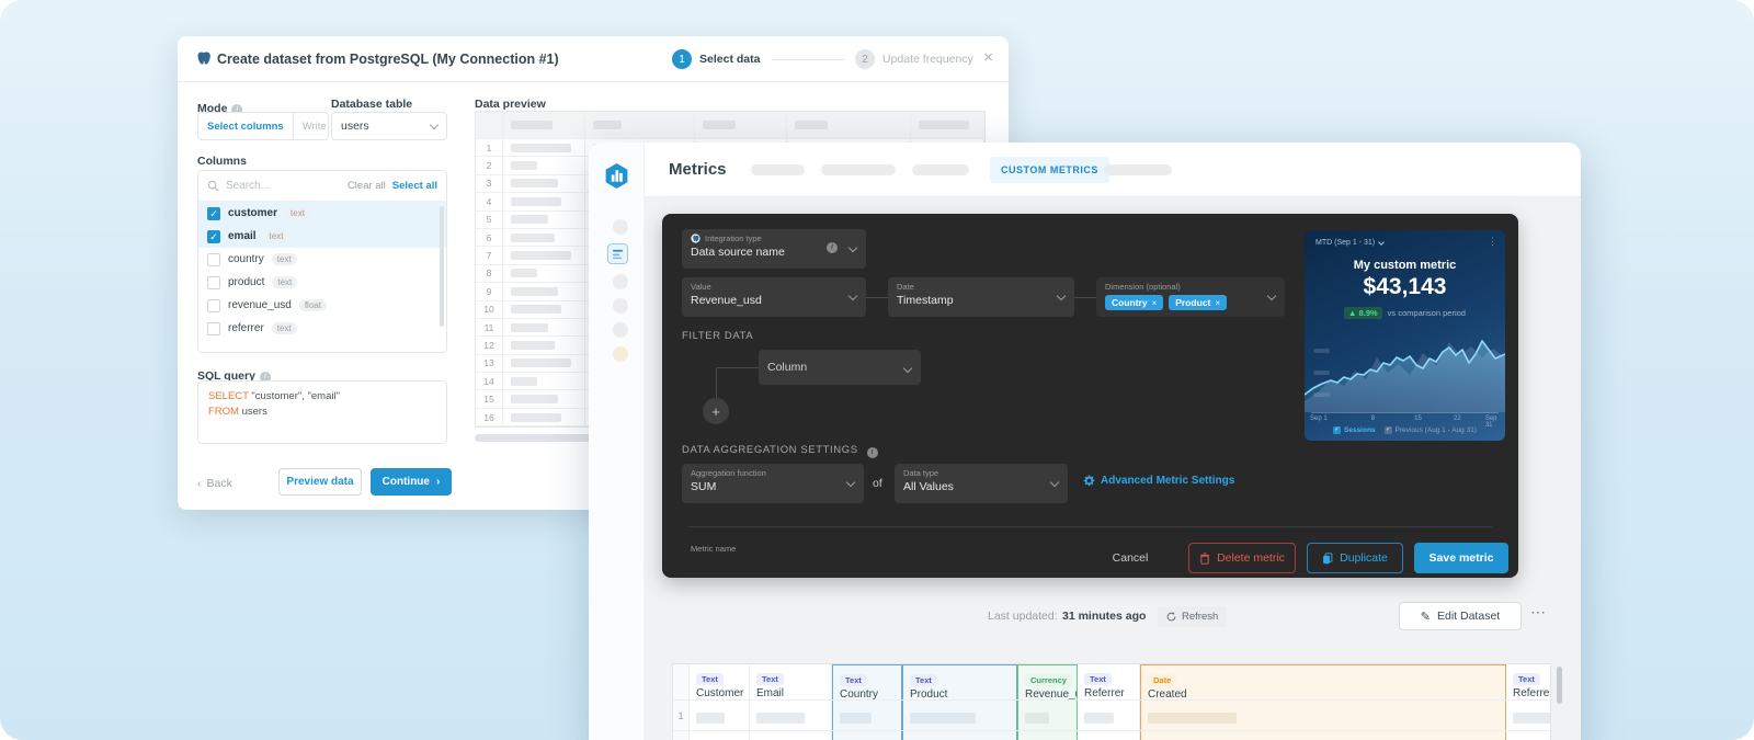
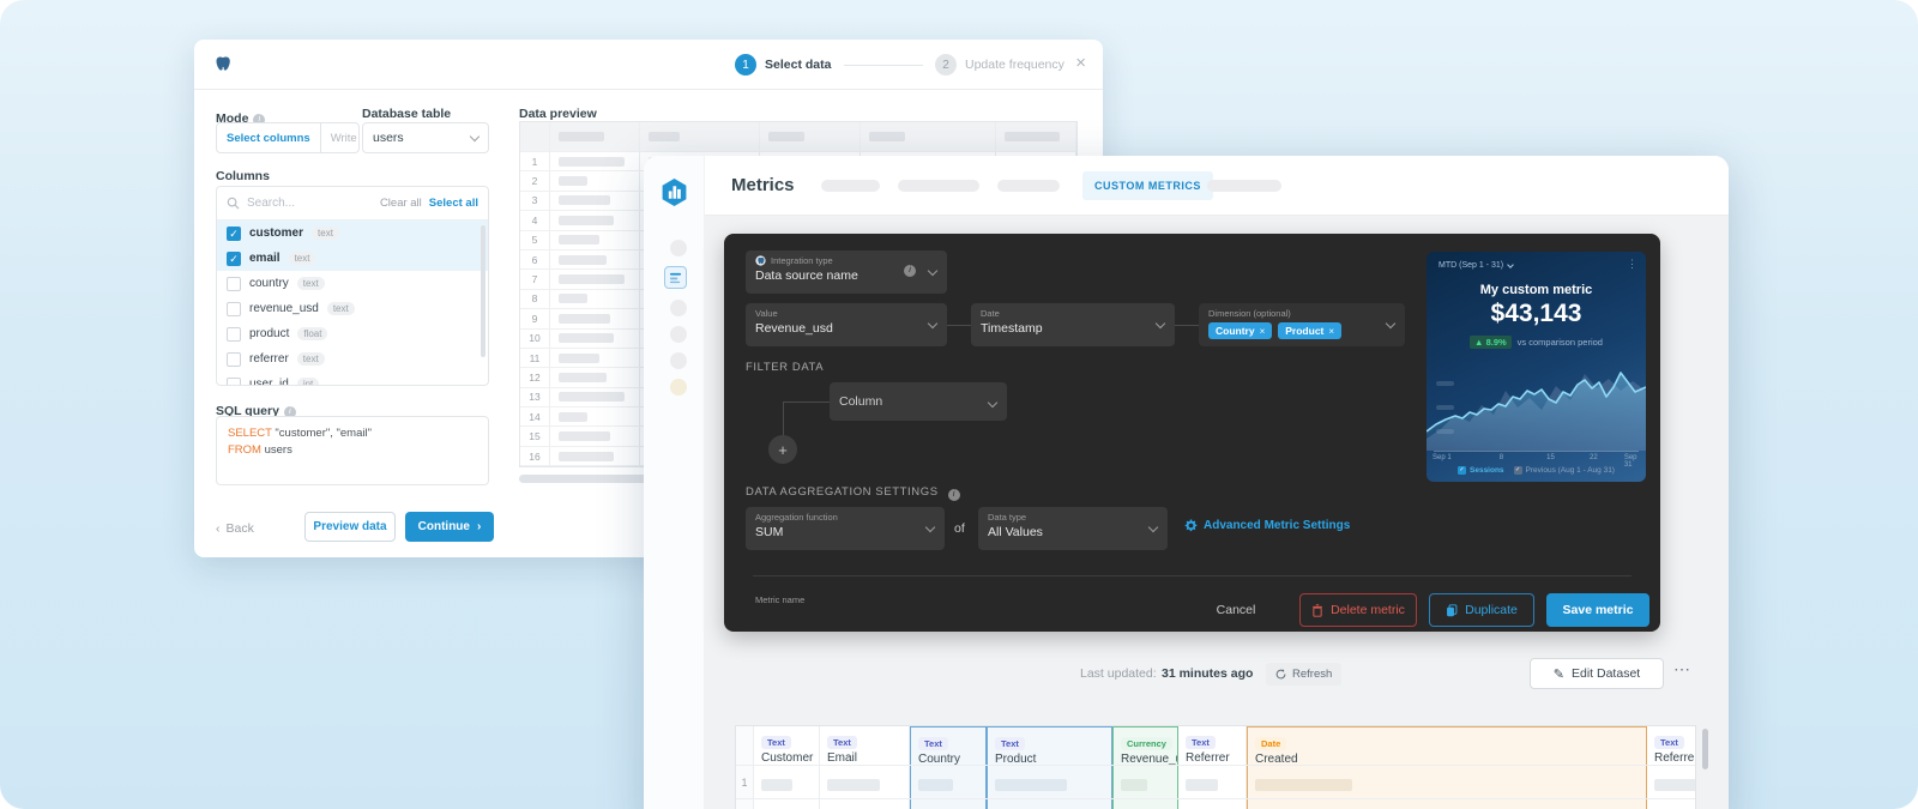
- Create dataset from PostgreSQL (My Connection #1)
  1
  Select data
  2
  Update frequency
  ×
  Mode
  Select columns
  Database table
  users
  Columns
  Search...
  Clear all
  Select all
  ✓
  customer
  text
  ✓
  email
  text
  country
  text
- product
+ revenue_usd
  text
- revenue_usd
+ product
  float
  referrer
  text
+ user_id
+ int
  SQL query
  SELECT "customer", "email"
  FROM users
  ‹
  Back
  Preview data
  Continue
  ›
  Data preview
  1
  2
  3
  4
  5
  6
  7
  8
  9
  10
  11
  12
  13
  14
  15
  16
  Metrics
  CUSTOM METRICS
  Integration type
  Data source name
  Value
  Revenue_usd
  Date
  Timestamp
  Dimension (optional)
  Country
  ×
  Product
  ×
  FILTER DATA
  Column
  +
  DATA AGGREGATION SETTINGS
  Aggregation function
  SUM
  of
  Data type
  All Values
  Advanced Metric Settings
  Metric name
  Cancel
  Delete metric
  Duplicate
  Save metric
  ⋮
  My custom metric
  $43,143
  ▲ 8.9%
  vs comparison period
  Last updated:
  31 minutes ago
  Refresh
  ✎
  Edit Dataset
  ⋯
  Text
  Customer
  Text
  Email
  Text
  Country
  Text
  Product
  Currency
  Revenue_
  Text
  Referrer
  Date
  Created
  Text
  Referre
  1
